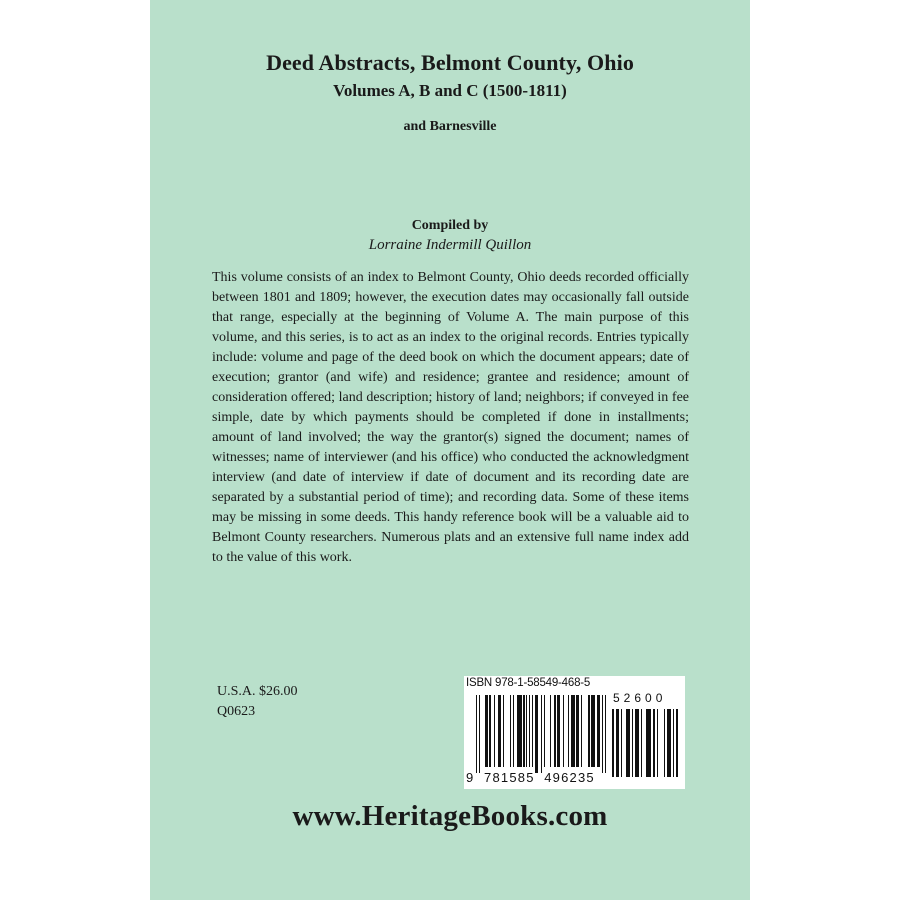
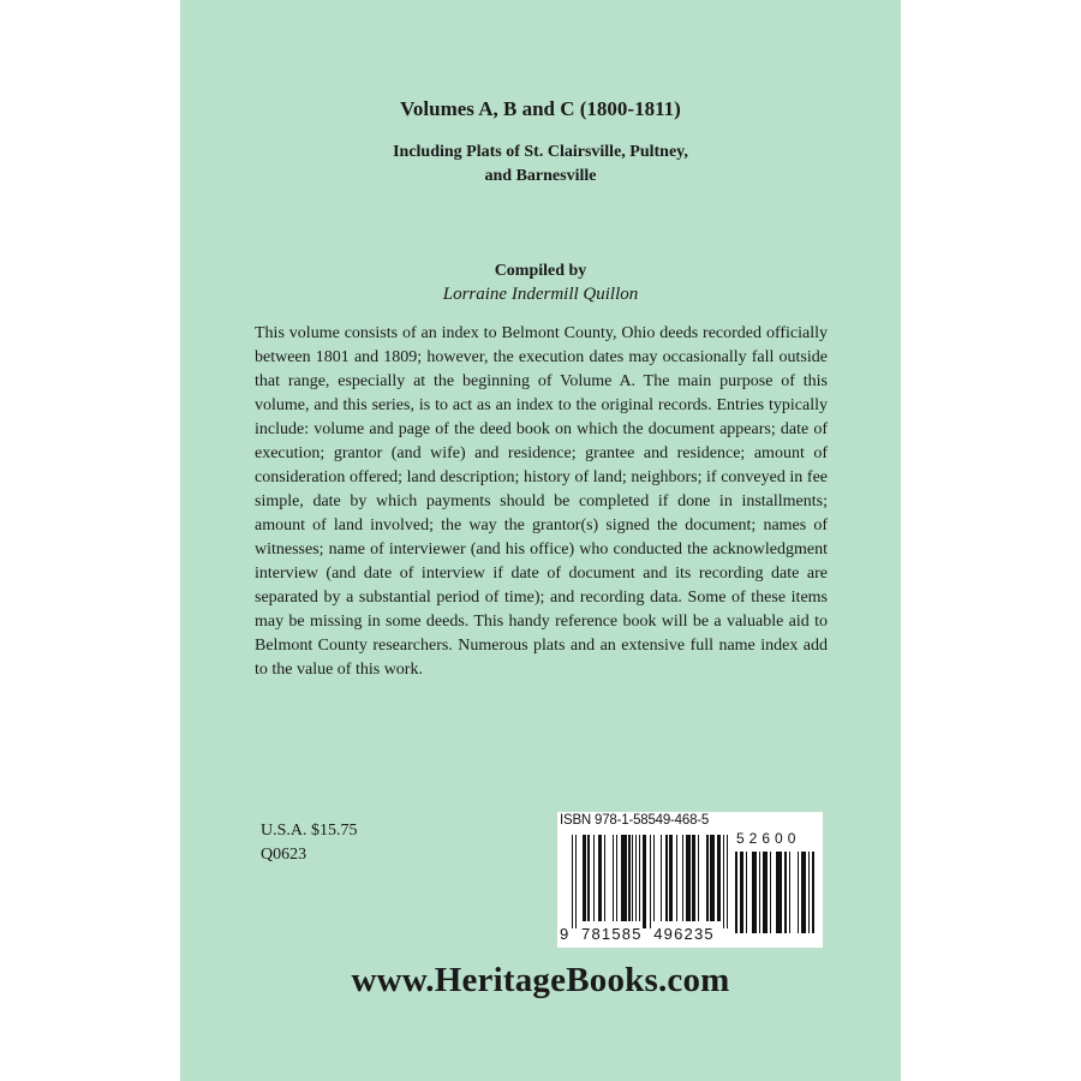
- Deed Abstracts, Belmont County, Ohio
- Volumes A, B and C (1500-1811)
+ Volumes A, B and C (1800-1811)
+ Including Plats of St. Clairsville, Pultney,
  and Barnesville
  Compiled by
  Lorraine Indermill Quillon
  This volume consists of an index to Belmont County, Ohio deeds recorded officially between 1801 and 1809; however, the execution dates may occasionally fall outside that range, especially at the beginning of Volume A. The main purpose of this volume, and this series, is to act as an index to the original records. Entries typically include: volume and page of the deed book on which the document appears; date of execution; grantor (and wife) and residence; grantee and residence; amount of consideration offered; land description; history of land; neighbors; if conveyed in fee simple, date by which payments should be completed if done in installments; amount of land involved; the way the grantor(s) signed the document; names of witnesses; name of interviewer (and his office) who conducted the acknowledgment interview (and date of interview if date of document and its recording date are separated by a substantial period of time); and recording data. Some of these items may be missing in some deeds. This handy reference book will be a valuable aid to Belmont County researchers. Numerous plats and an extensive full name index add to the value of this work.
- U.S.A. $26.00
+ U.S.A. $15.75
  Q0623
  ISBN 978-1-58549-468-5
  52600
  9 781585 496235
  www.HeritageBooks.com
